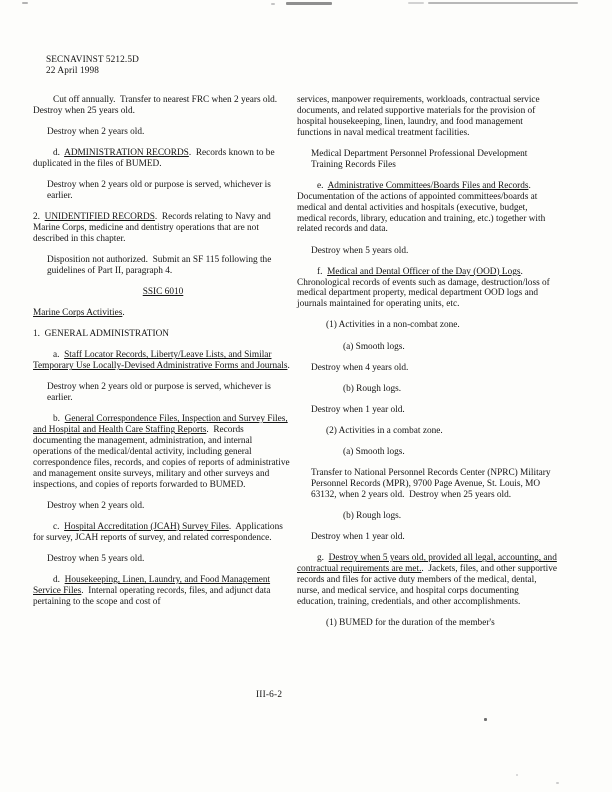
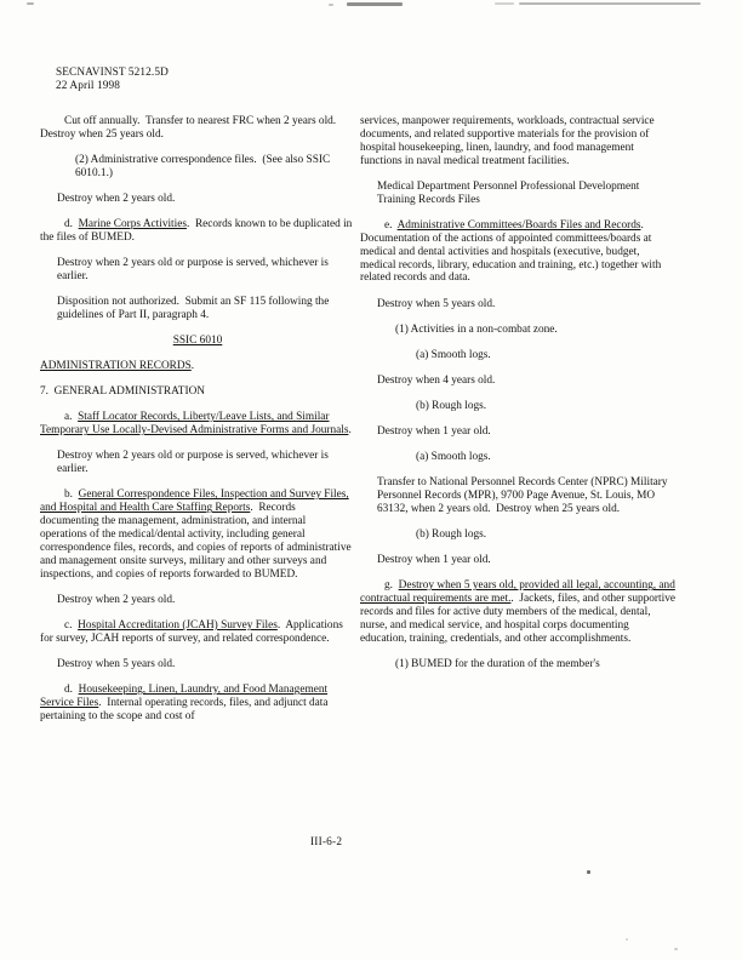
  SECNAVINST 5212.5D
  22 April 1998
  Cut off annually. Transfer to nearest FRC when 2 years old. Destroy when 25 years old.
+ (2) Administrative correspondence files. (See also SSIC 6010.1.)
  Destroy when 2 years old.
- d. ADMINISTRATION RECORDS. Records known to be duplicated in the files of BUMED.
+ d. Marine Corps Activities. Records known to be duplicated in the files of BUMED.
  Destroy when 2 years old or purpose is served, whichever is earlier.
- 2. UNIDENTIFIED RECORDS. Records relating to Navy and Marine Corps, medicine and dentistry operations that are not described in this chapter.
  Disposition not authorized. Submit an SF 115 following the guidelines of Part II, paragraph 4.
  SSIC 6010
- Marine Corps Activities.
+ ADMINISTRATION RECORDS.
- 1. GENERAL ADMINISTRATION
+ 7. GENERAL ADMINISTRATION
  a. Staff Locator Records, Liberty/Leave Lists, and Similar Temporary Use Locally-Devised Administrative Forms and Journals.
  Destroy when 2 years old or purpose is served, whichever is earlier.
  b. General Correspondence Files, Inspection and Survey Files, and Hospital and Health Care Staffing Reports. Records documenting the management, administration, and internal operations of the medical/dental activity, including general correspondence files, records, and copies of reports of administrative and management onsite surveys, military and other surveys and inspections, and copies of reports forwarded to BUMED.
  Destroy when 2 years old.
  c. Hospital Accreditation (JCAH) Survey Files. Applications for survey, JCAH reports of survey, and related correspondence.
  Destroy when 5 years old.
  d. Housekeeping, Linen, Laundry, and Food Management Service Files. Internal operating records, files, and adjunct data pertaining to the scope and cost of
  services, manpower requirements, workloads, contractual service documents, and related supportive materials for the provision of hospital housekeeping, linen, laundry, and food management functions in naval medical treatment facilities.
  Medical Department Personnel Professional Development Training Records Files
  e. Administrative Committees/Boards Files and Records. Documentation of the actions of appointed committees/boards at medical and dental activities and hospitals (executive, budget, medical records, library, education and training, etc.) together with related records and data.
  Destroy when 5 years old.
- f. Medical and Dental Officer of the Day (OOD) Logs. Chronological records of events such as damage, destruction/loss of medical department property, medical department OOD logs and journals maintained for operating units, etc.
  (1) Activities in a non-combat zone.
  (a) Smooth logs.
  Destroy when 4 years old.
  (b) Rough logs.
  Destroy when 1 year old.
- (2) Activities in a combat zone.
  (a) Smooth logs.
  Transfer to National Personnel Records Center (NPRC) Military Personnel Records (MPR), 9700 Page Avenue, St. Louis, MO 63132, when 2 years old. Destroy when 25 years old.
  (b) Rough logs.
  Destroy when 1 year old.
  g. Destroy when 5 years old, provided all legal, accounting, and contractual requirements are met.. Jackets, files, and other supportive records and files for active duty members of the medical, dental, nurse, and medical service, and hospital corps documenting education, training, credentials, and other accomplishments.
  (1) BUMED for the duration of the member's
  III-6-2
